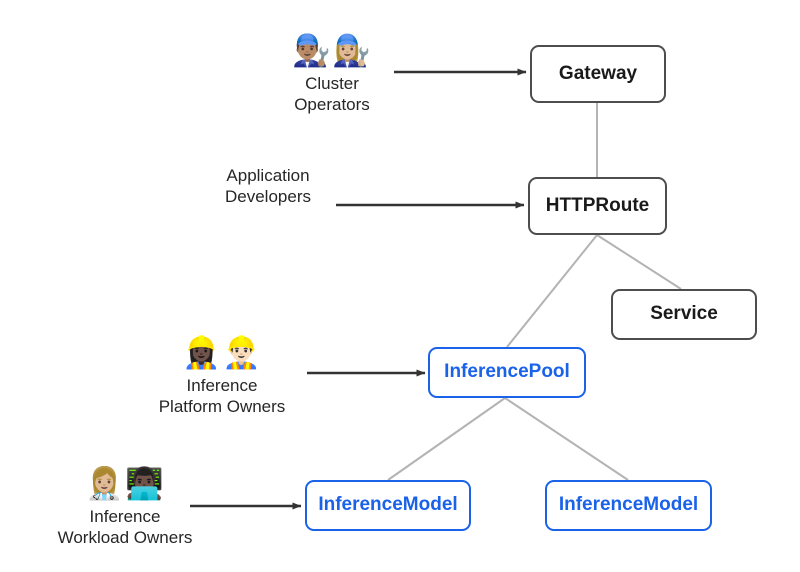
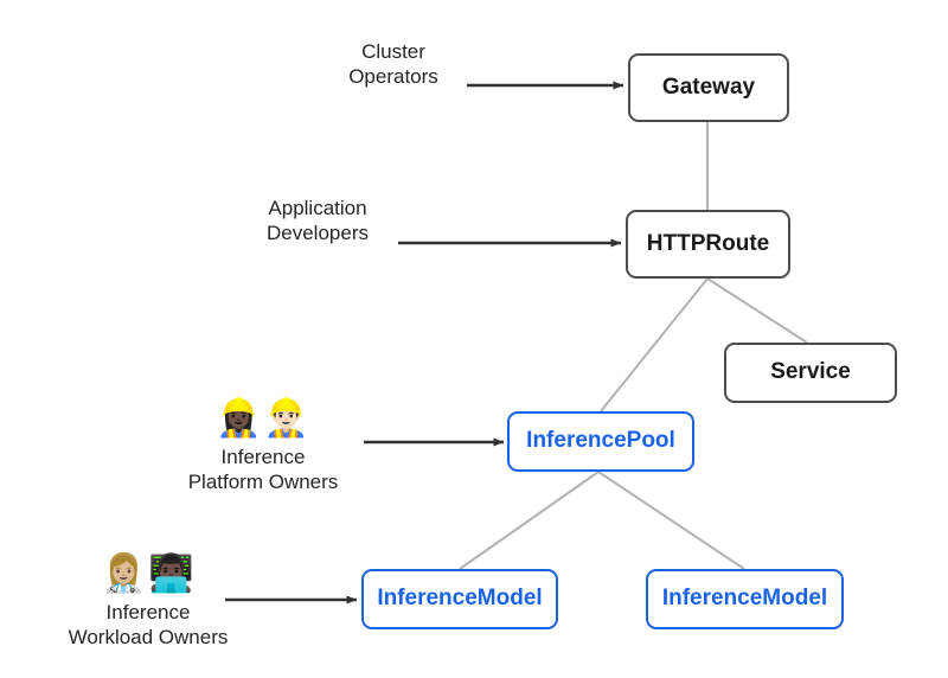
  Gateway
  HTTPRoute
  Service
  InferencePool
  InferenceModel
  InferenceModel
- 👨🏽‍🔧👩🏼‍🔧
  Cluster
  Operators
  Application
  Developers
  👷🏿‍♀️👷🏻‍♂️
  Inference
  Platform Owners
  👩🏼‍⚕️👨🏿‍💻
  Inference
  Workload Owners
